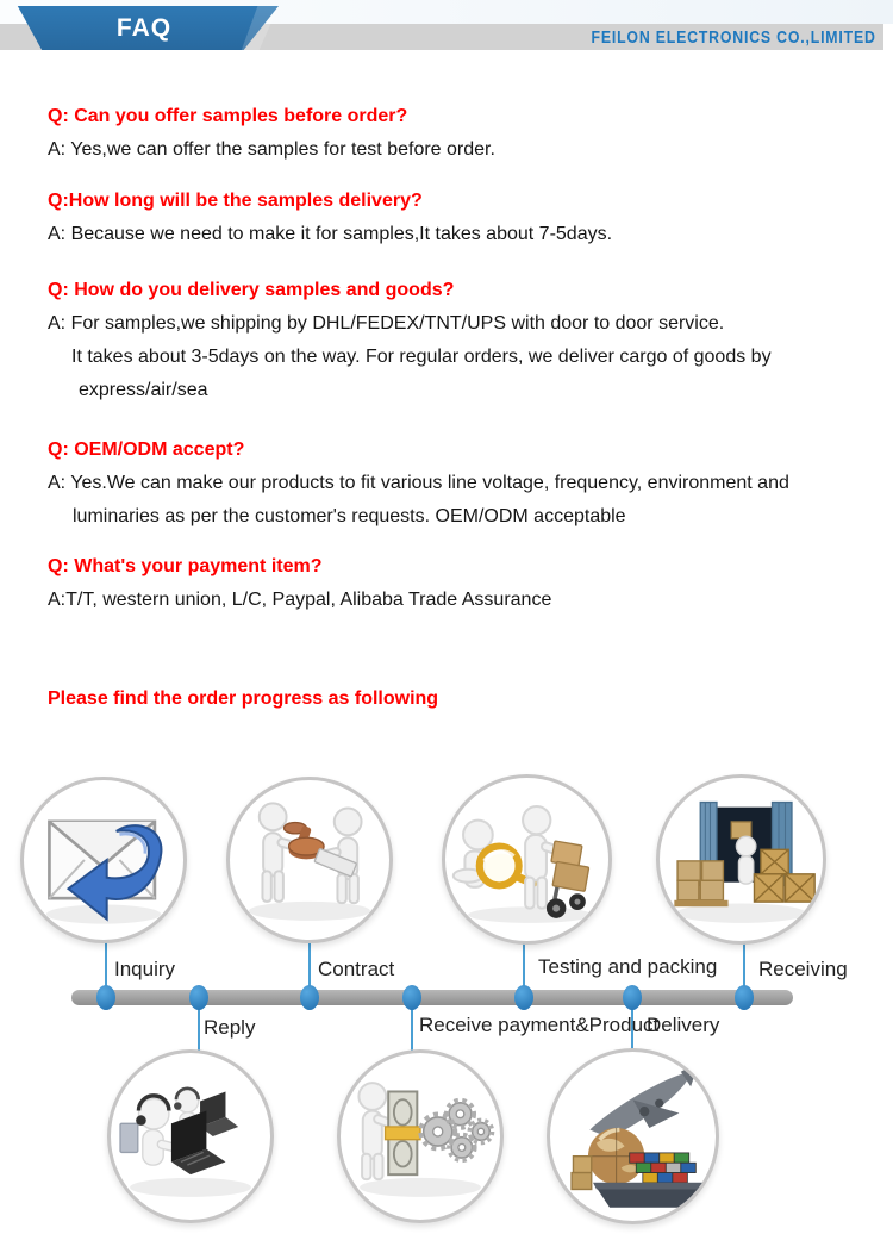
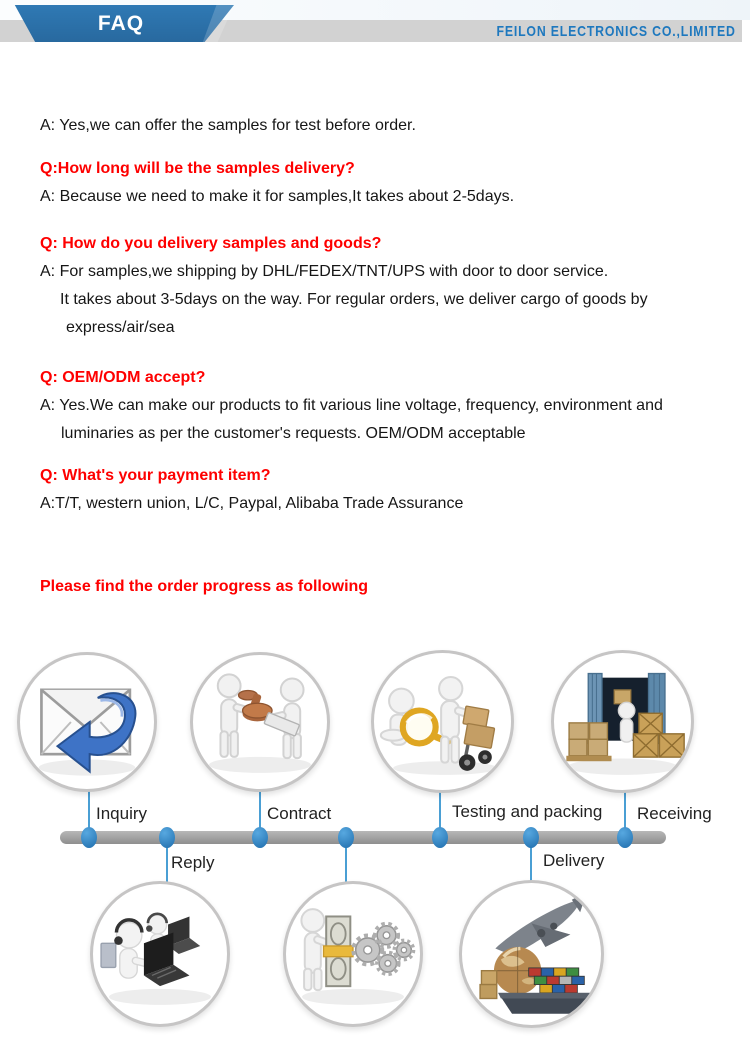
  FEILON ELECTRONICS CO.,LIMITED
  FAQ
- Q: Can you offer samples before order?
  A: Yes,we can offer the samples for test before order.
  Q:How long will be the samples delivery?
- A: Because we need to make it for samples,It takes about 7-5days.
+ A: Because we need to make it for samples,It takes about 2-5days.
  Q: How do you delivery samples and goods?
  A: For samples,we shipping by DHL/FEDEX/TNT/UPS with door to door service.
  It takes about 3-5days on the way. For regular orders, we deliver cargo of goods by
  express/air/sea
  Q: OEM/ODM accept?
  A: Yes.We can make our products to fit various line voltage, frequency, environment and
  luminaries as per the customer's requests. OEM/ODM acceptable
  Q: What's your payment item?
  A:T/T, western union, L/C, Paypal, Alibaba Trade Assurance
  Please find the order progress as following
  Inquiry
  Contract
  Testing and packing
  Receiving
  Reply
- Receive payment&Product
  Delivery
